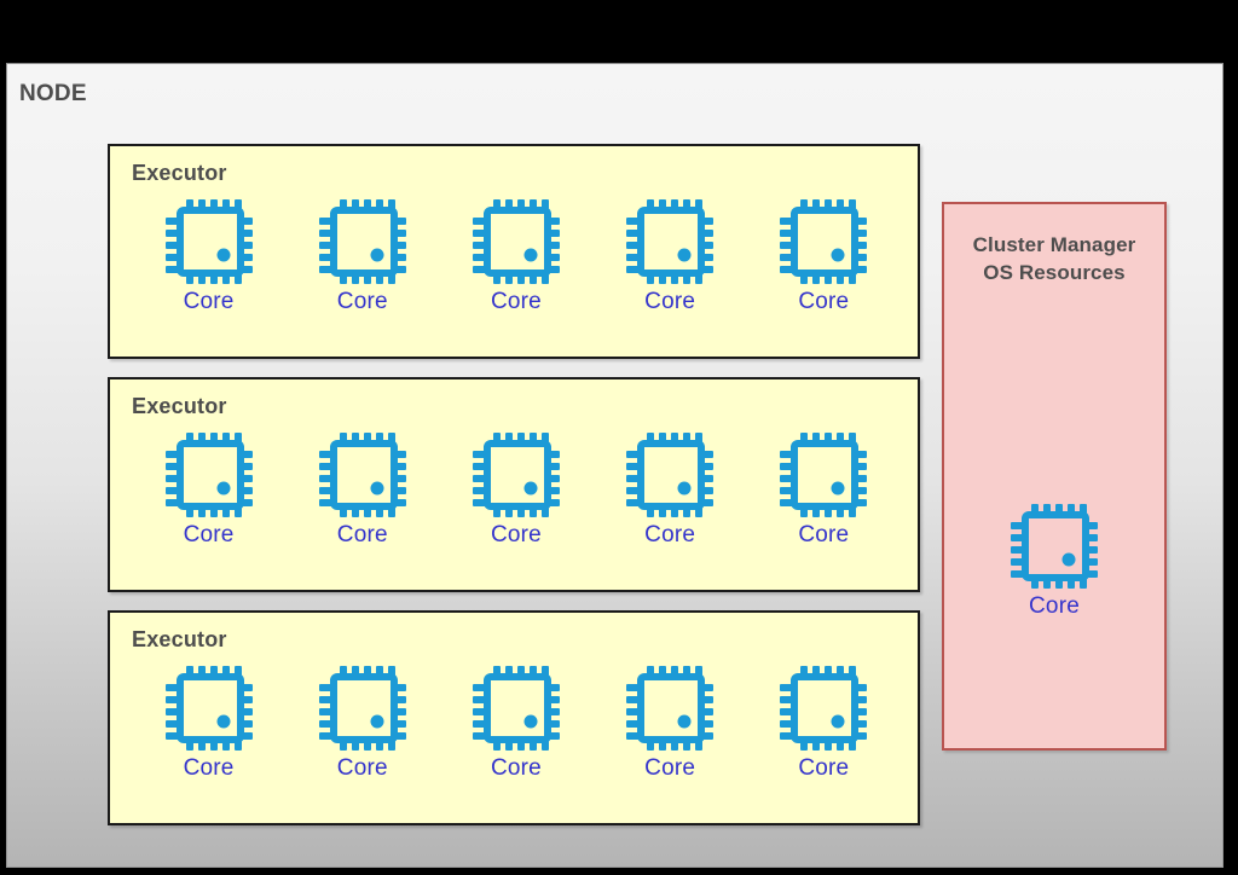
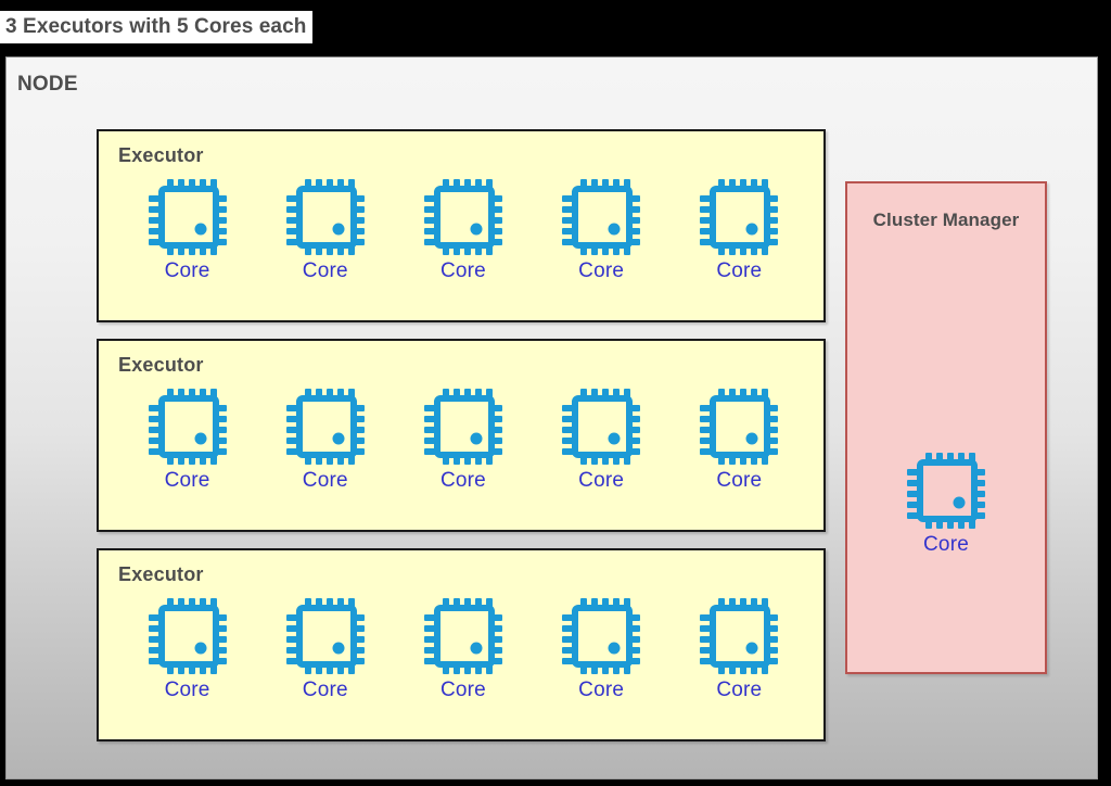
+ 3 Executors with 5 Cores each
  NODE
  Executor
  Core
  Core
  Core
  Core
  Core
  Executor
  Core
  Core
  Core
  Core
  Core
  Executor
  Core
  Core
  Core
  Core
  Core
  Cluster Manager
- OS Resources
  Core
